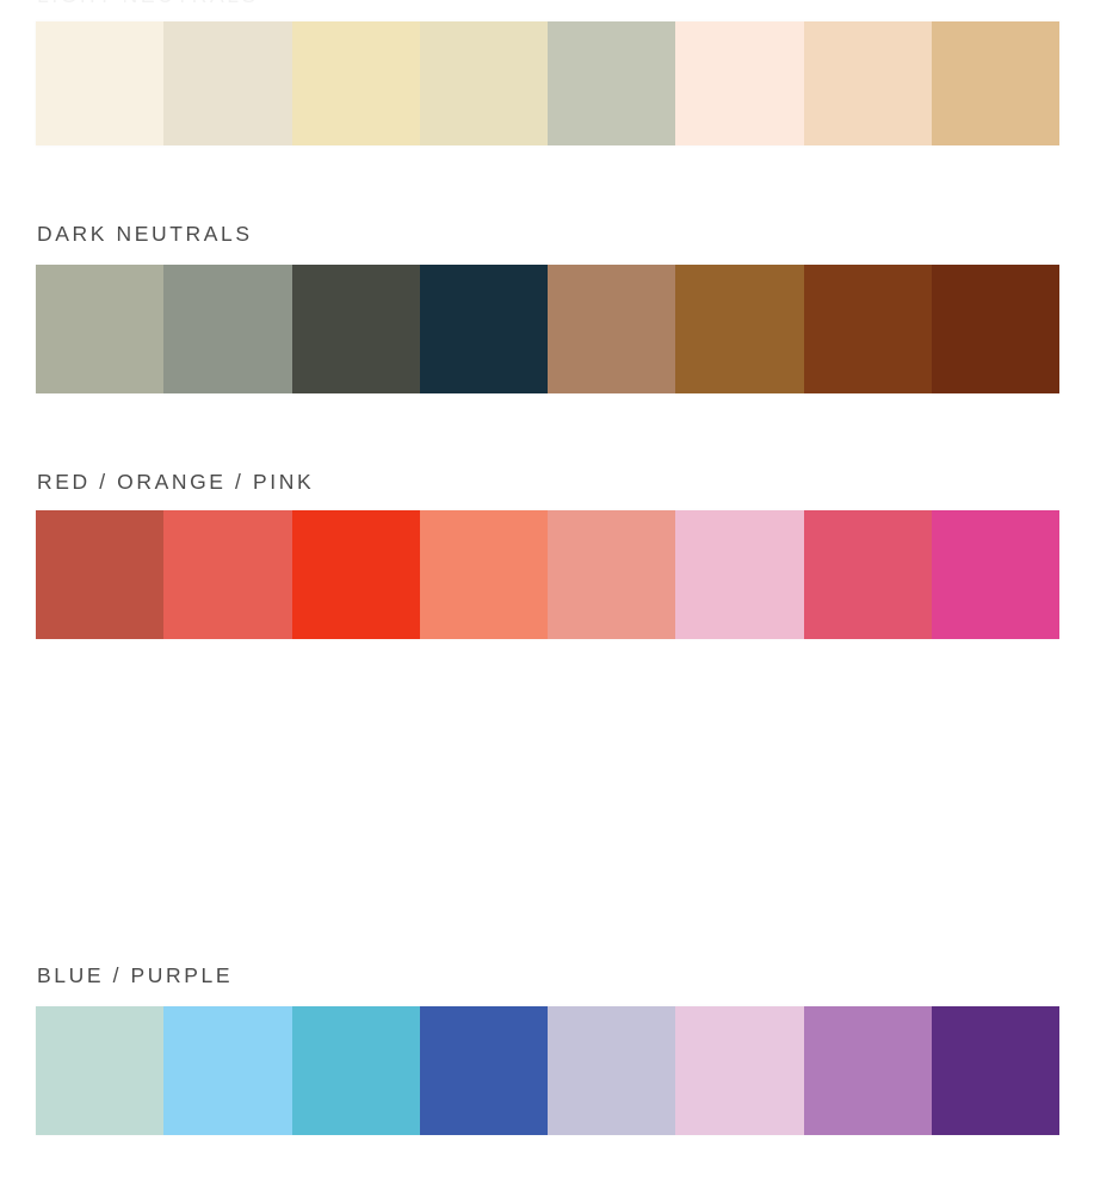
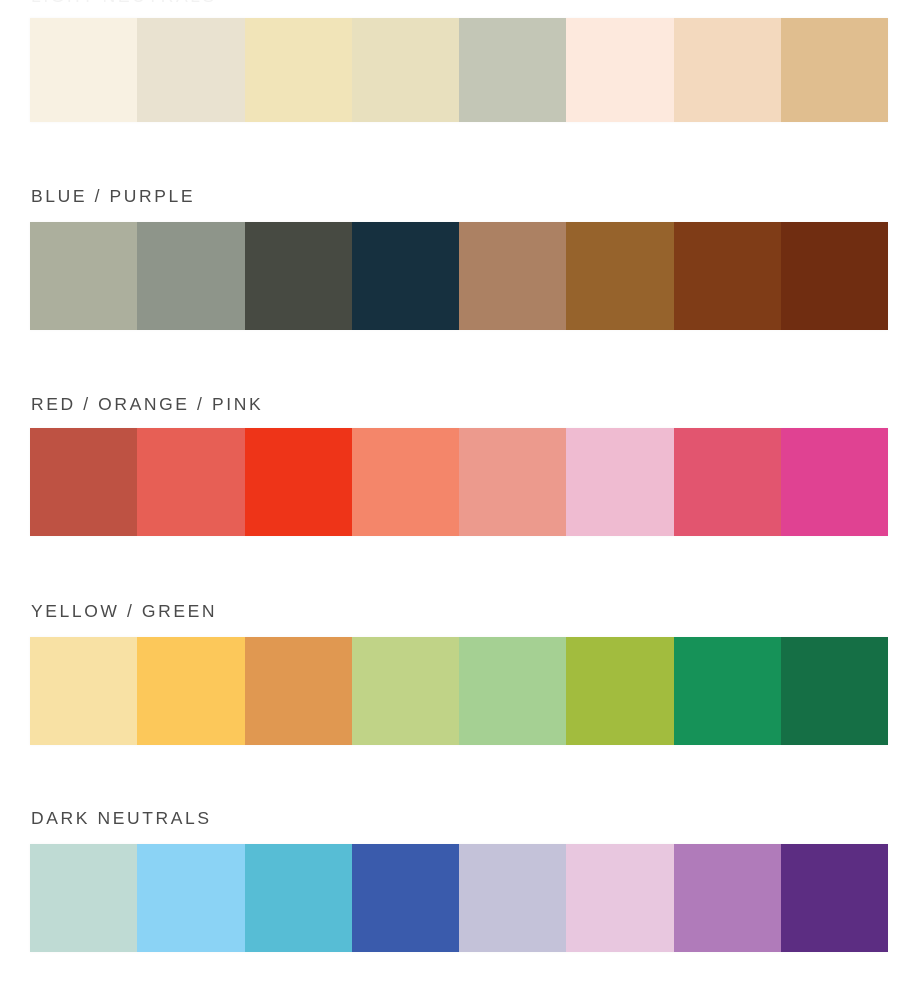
- DARK NEUTRALS
+ BLUE / PURPLE
  RED / ORANGE / PINK
+ YELLOW / GREEN
- BLUE / PURPLE
+ DARK NEUTRALS
